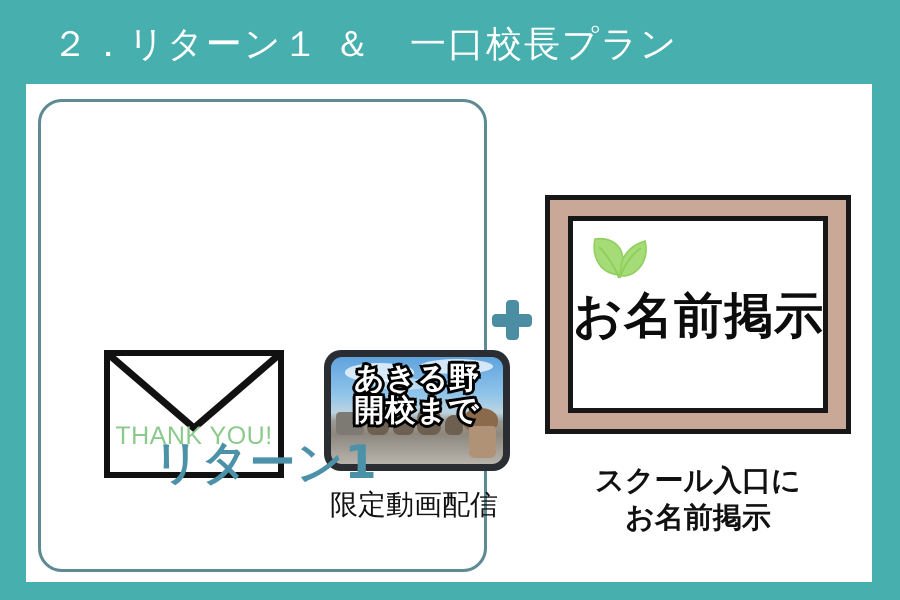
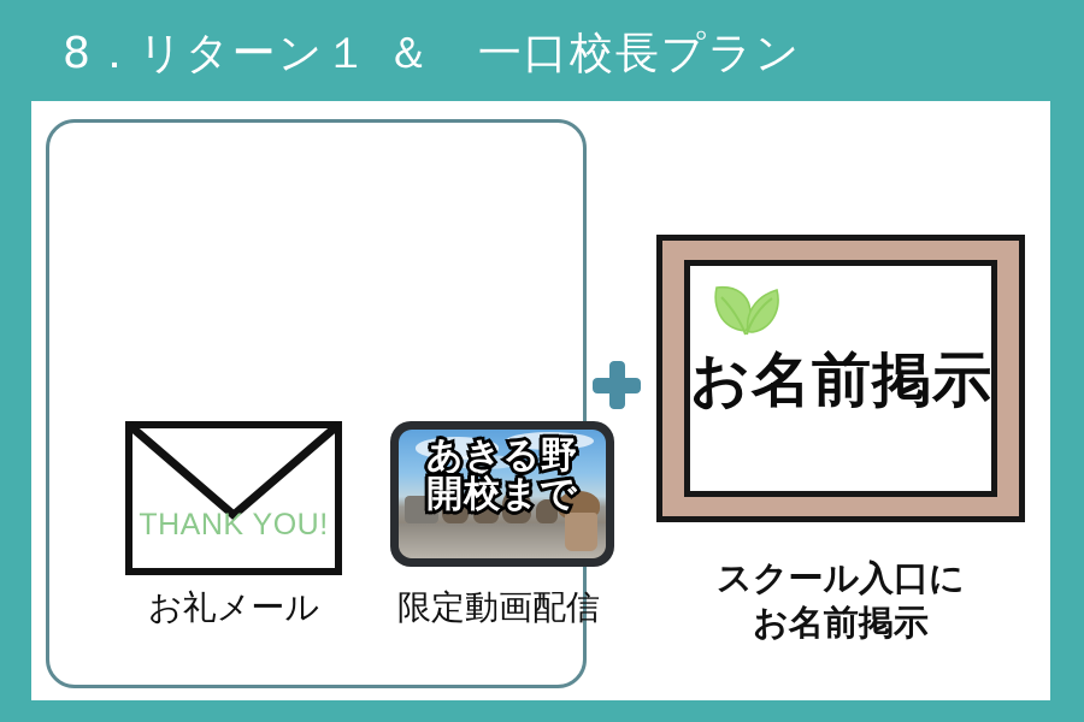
- ２．リターン１ ＆ 一口校長プラン
+ 8．リターン１ ＆ 一口校長プラン
  THANK YOU!
+ お礼メール
  あきる野
  開校まで
  限定動画配信
- リターン1
  お名前掲示
  スクール入口に
  お名前掲示
